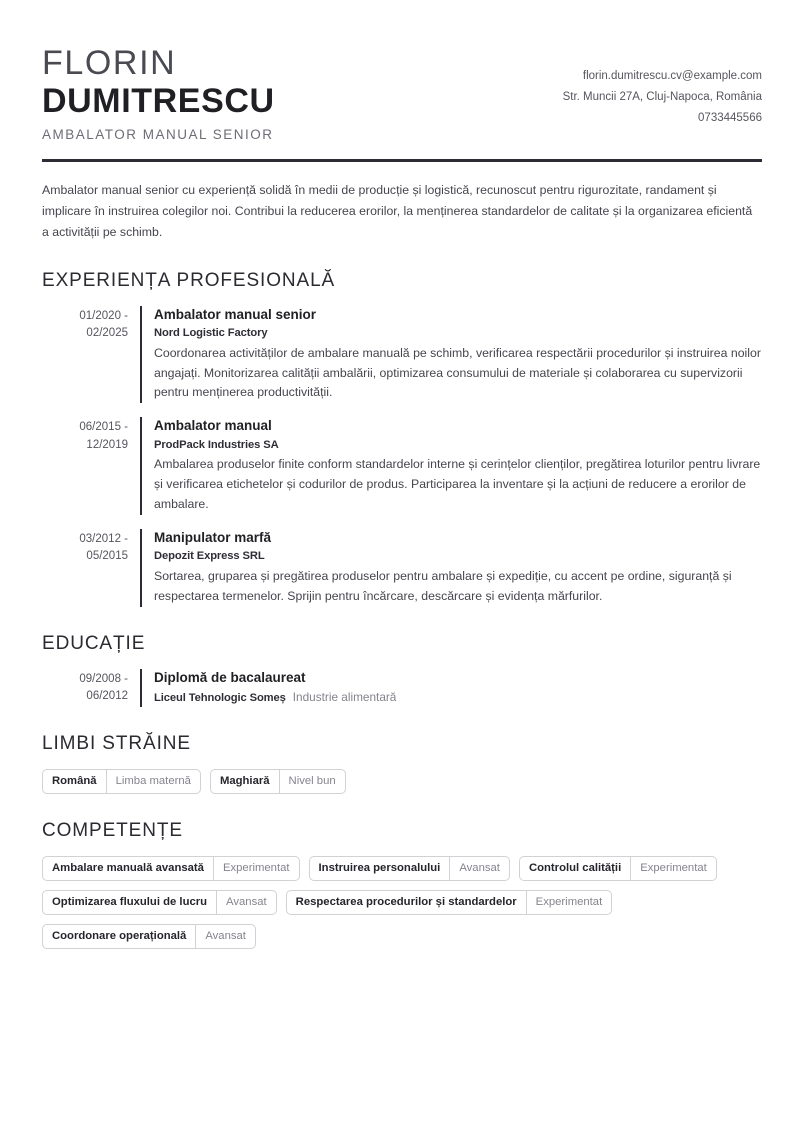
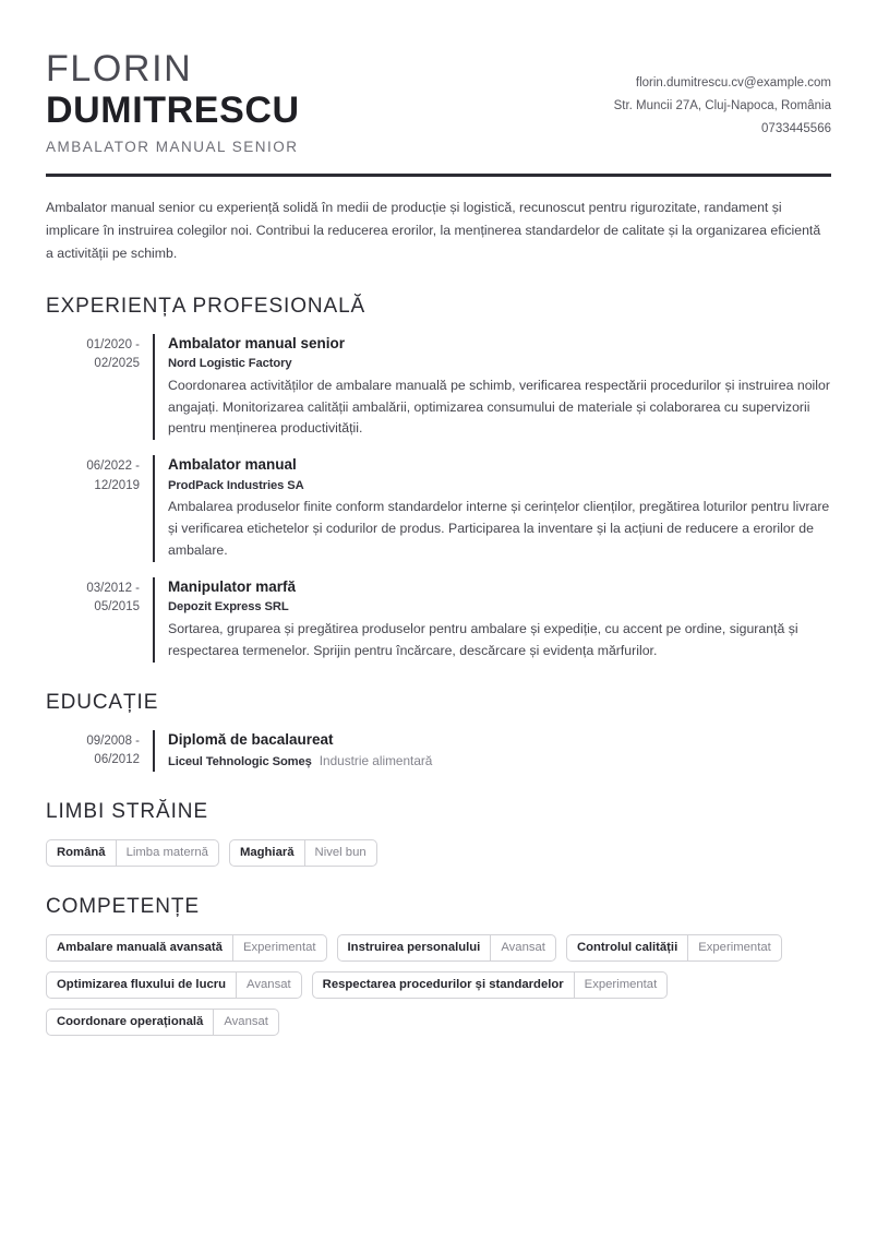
  FLORIN
  DUMITRESCU
  AMBALATOR MANUAL SENIOR
  florin.dumitrescu.cv@example.com
  Str. Muncii 27A, Cluj-Napoca, România
  0733445566
  Ambalator manual senior cu experiență solidă în medii de producție și logistică, recunoscut pentru rigurozitate, randament și implicare în instruirea colegilor noi. Contribui la reducerea erorilor, la menținerea standardelor de calitate și la organizarea eficientă a activității pe schimb.
  EXPERIENȚA PROFESIONALĂ
  01/2020 -
  02/2025
  Ambalator manual senior
  Nord Logistic Factory
  Coordonarea activităților de ambalare manuală pe schimb, verificarea respectării procedurilor și instruirea noilor angajați. Monitorizarea calității ambalării, optimizarea consumului de materiale și colaborarea cu supervizorii pentru menținerea productivității.
- 06/2015 -
+ 06/2022 -
  12/2019
  Ambalator manual
  ProdPack Industries SA
  Ambalarea produselor finite conform standardelor interne și cerințelor clienților, pregătirea loturilor pentru livrare și verificarea etichetelor și codurilor de produs. Participarea la inventare și la acțiuni de reducere a erorilor de ambalare.
  03/2012 -
  05/2015
  Manipulator marfă
  Depozit Express SRL
  Sortarea, gruparea și pregătirea produselor pentru ambalare și expediție, cu accent pe ordine, siguranță și respectarea termenelor. Sprijin pentru încărcare, descărcare și evidența mărfurilor.
  EDUCAȚIE
  09/2008 -
  06/2012
  Diplomă de bacalaureat
  Liceul Tehnologic Someș
  Industrie alimentară
  LIMBI STRĂINE
  Română
  Limba maternă
  Maghiară
  Nivel bun
  COMPETENȚE
  Ambalare manuală avansată
  Experimentat
  Instruirea personalului
  Avansat
  Controlul calității
  Experimentat
  Optimizarea fluxului de lucru
  Avansat
  Respectarea procedurilor și standardelor
  Experimentat
  Coordonare operațională
  Avansat
